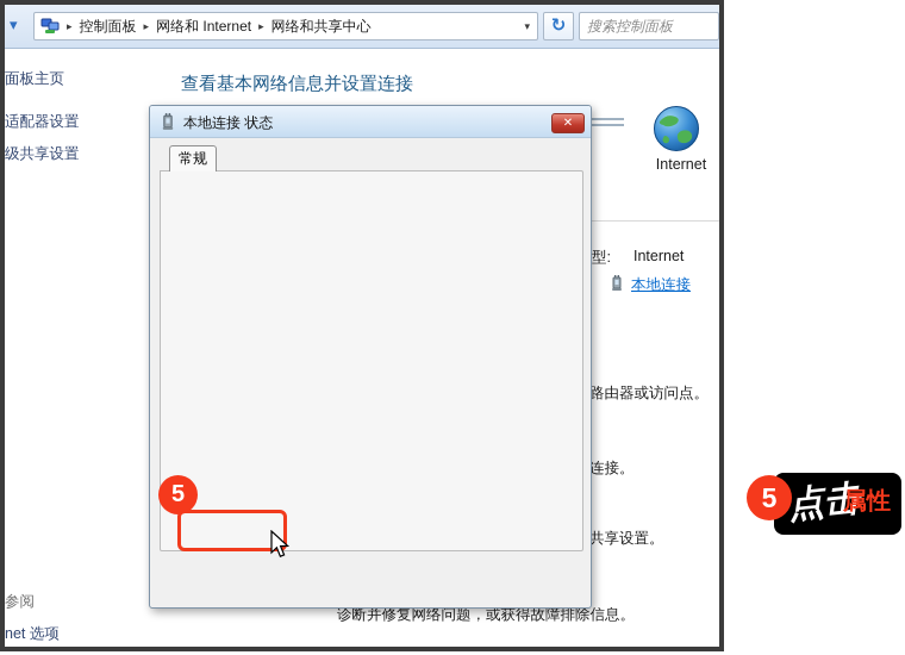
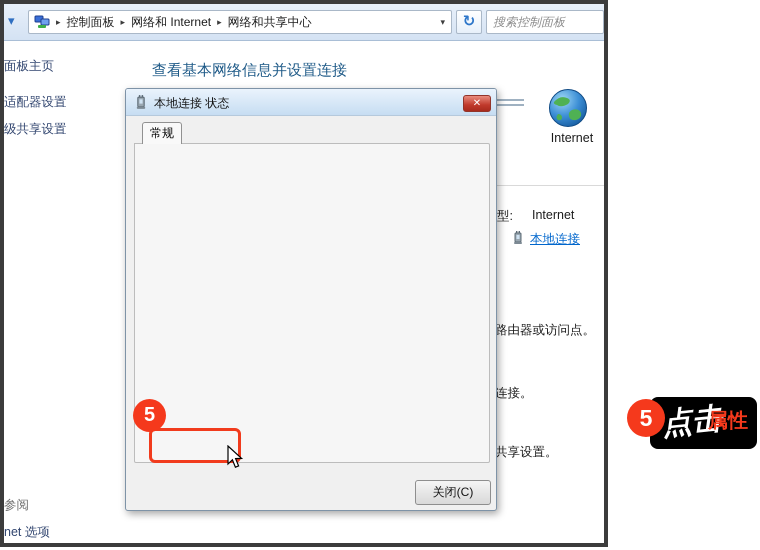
  ▾
  ▸
  控制面板
  ▸
  网络和 Internet
  ▸
  网络和共享中心
  ▾
  ↻
  搜索控制面板
  面板主页
  适配器设置
  级共享设置
  参阅
  net 选项
  查看基本网络信息并设置连接
  Internet
  型:
  Internet
  本地连接
  路由器或访问点。
  连接。
  共享设置。
- 诊断并修复网络问题，或获得故障排除信息。
  本地连接 状态
  ✕
  常规
+ 关闭(C)
  5
  属性
  5
